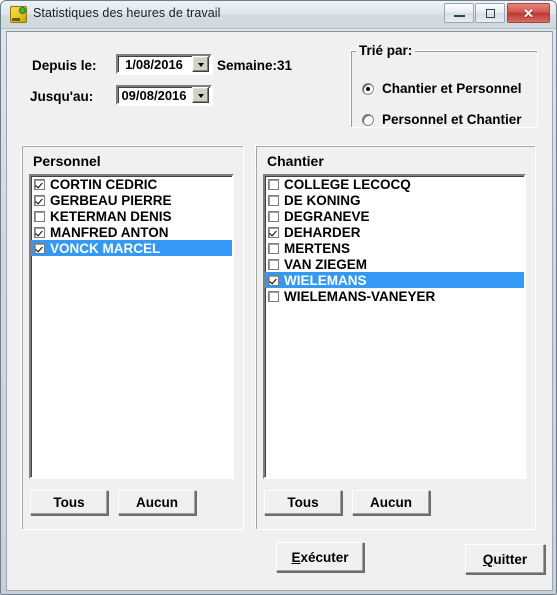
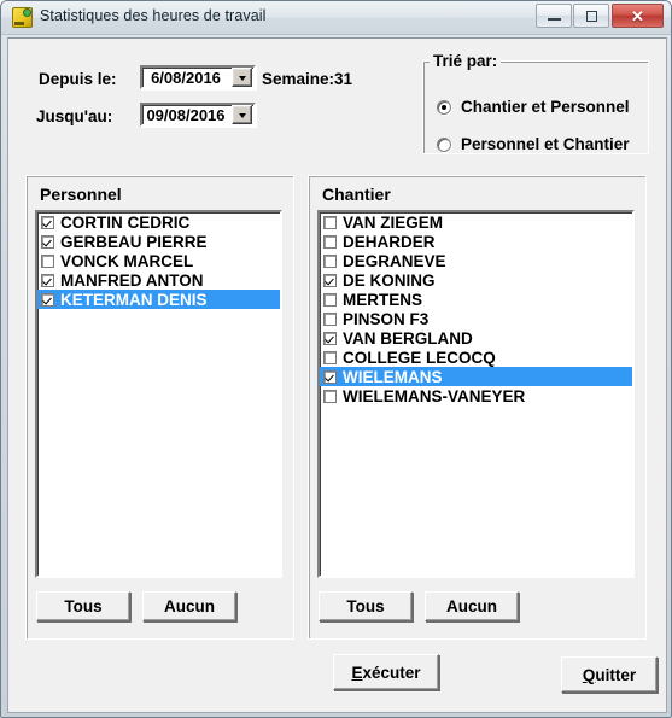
  Statistiques des heures de travail
  ✕
  Depuis le:
- 1/08/2016
+ 6/08/2016
  Semaine:31
  Jusqu'au:
  09/08/2016
  Trié par:
  Chantier et Personnel
  Personnel et Chantier
  Personnel
  CORTIN CEDRIC
  GERBEAU PIERRE
- KETERMAN DENIS
+ VONCK MARCEL
  MANFRED ANTON
- VONCK MARCEL
+ KETERMAN DENIS
  Tous
  Aucun
  Chantier
- COLLEGE LECOCQ
+ VAN ZIEGEM
- DE KONING
+ DEHARDER
  DEGRANEVE
- DEHARDER
+ DE KONING
  MERTENS
+ PINSON F3
+ VAN BERGLAND
- VAN ZIEGEM
+ COLLEGE LECOCQ
  WIELEMANS
  WIELEMANS-VANEYER
  Tous
  Aucun
  Exécuter
  Quitter
